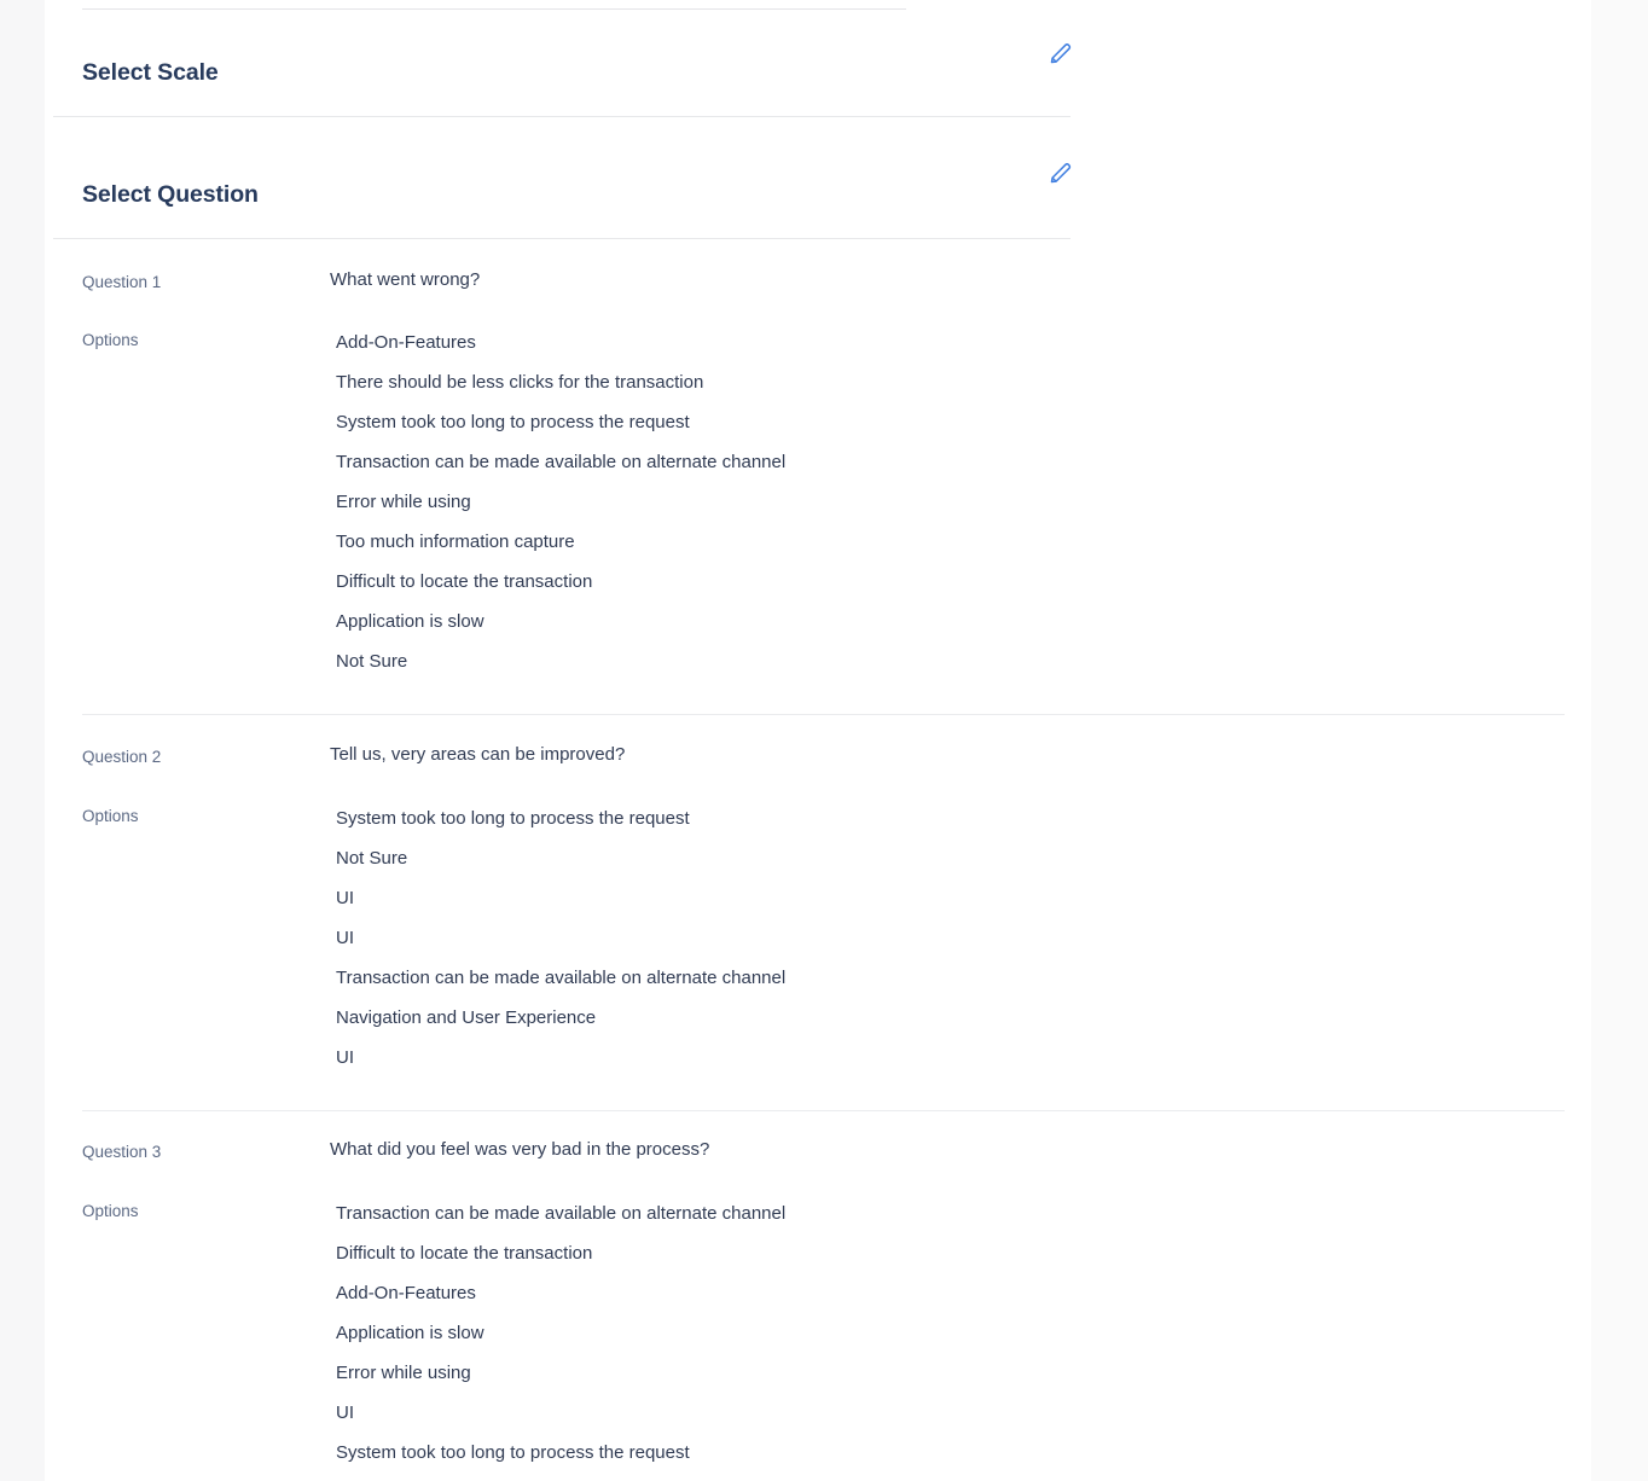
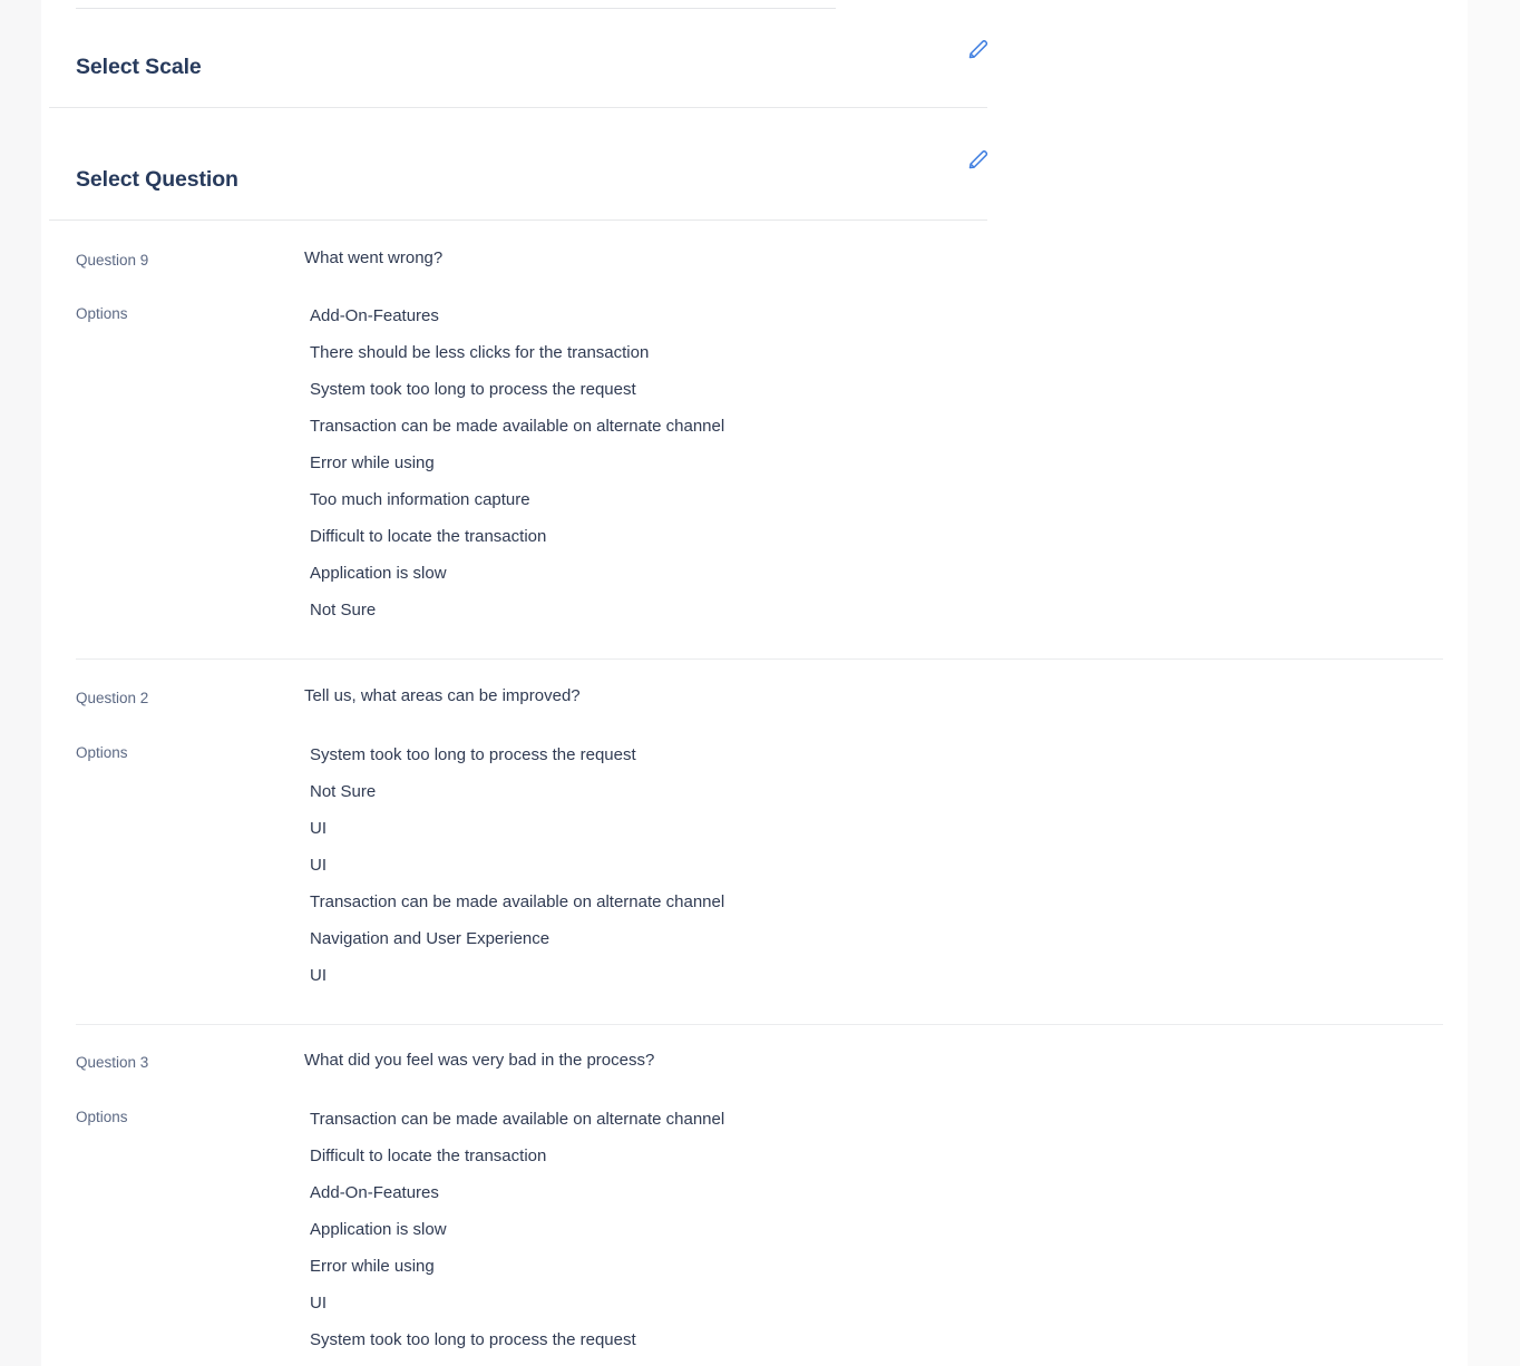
  Select Scale
  Select Question
- Question 1
+ Question 9
  What went wrong?
  Options
  Add-On-Features
  There should be less clicks for the transaction
  System took too long to process the request
  Transaction can be made available on alternate channel
  Error while using
  Too much information capture
  Difficult to locate the transaction
  Application is slow
  Not Sure
  Question 2
- Tell us, very areas can be improved?
+ Tell us, what areas can be improved?
  Options
  System took too long to process the request
  Not Sure
  UI
  UI
  Transaction can be made available on alternate channel
  Navigation and User Experience
  UI
  Question 3
  What did you feel was very bad in the process?
  Options
  Transaction can be made available on alternate channel
  Difficult to locate the transaction
  Add-On-Features
  Application is slow
  Error while using
  UI
  System took too long to process the request
